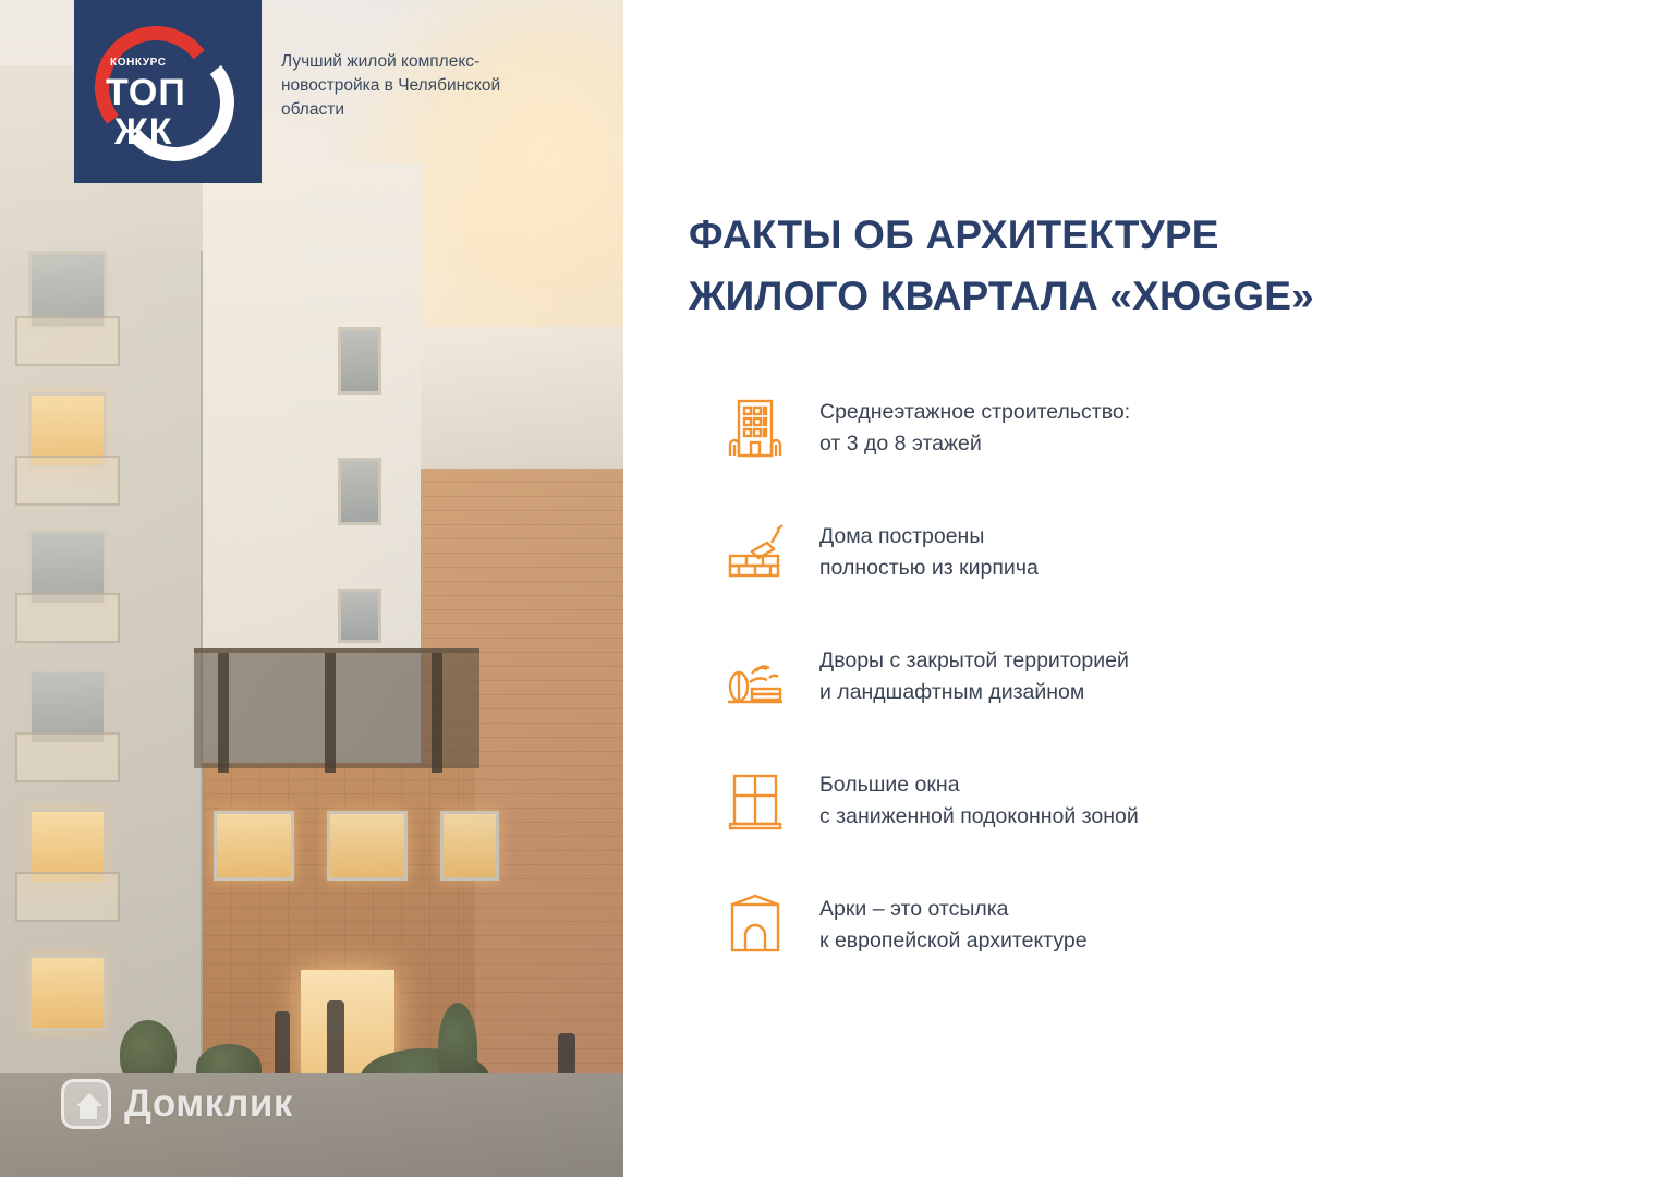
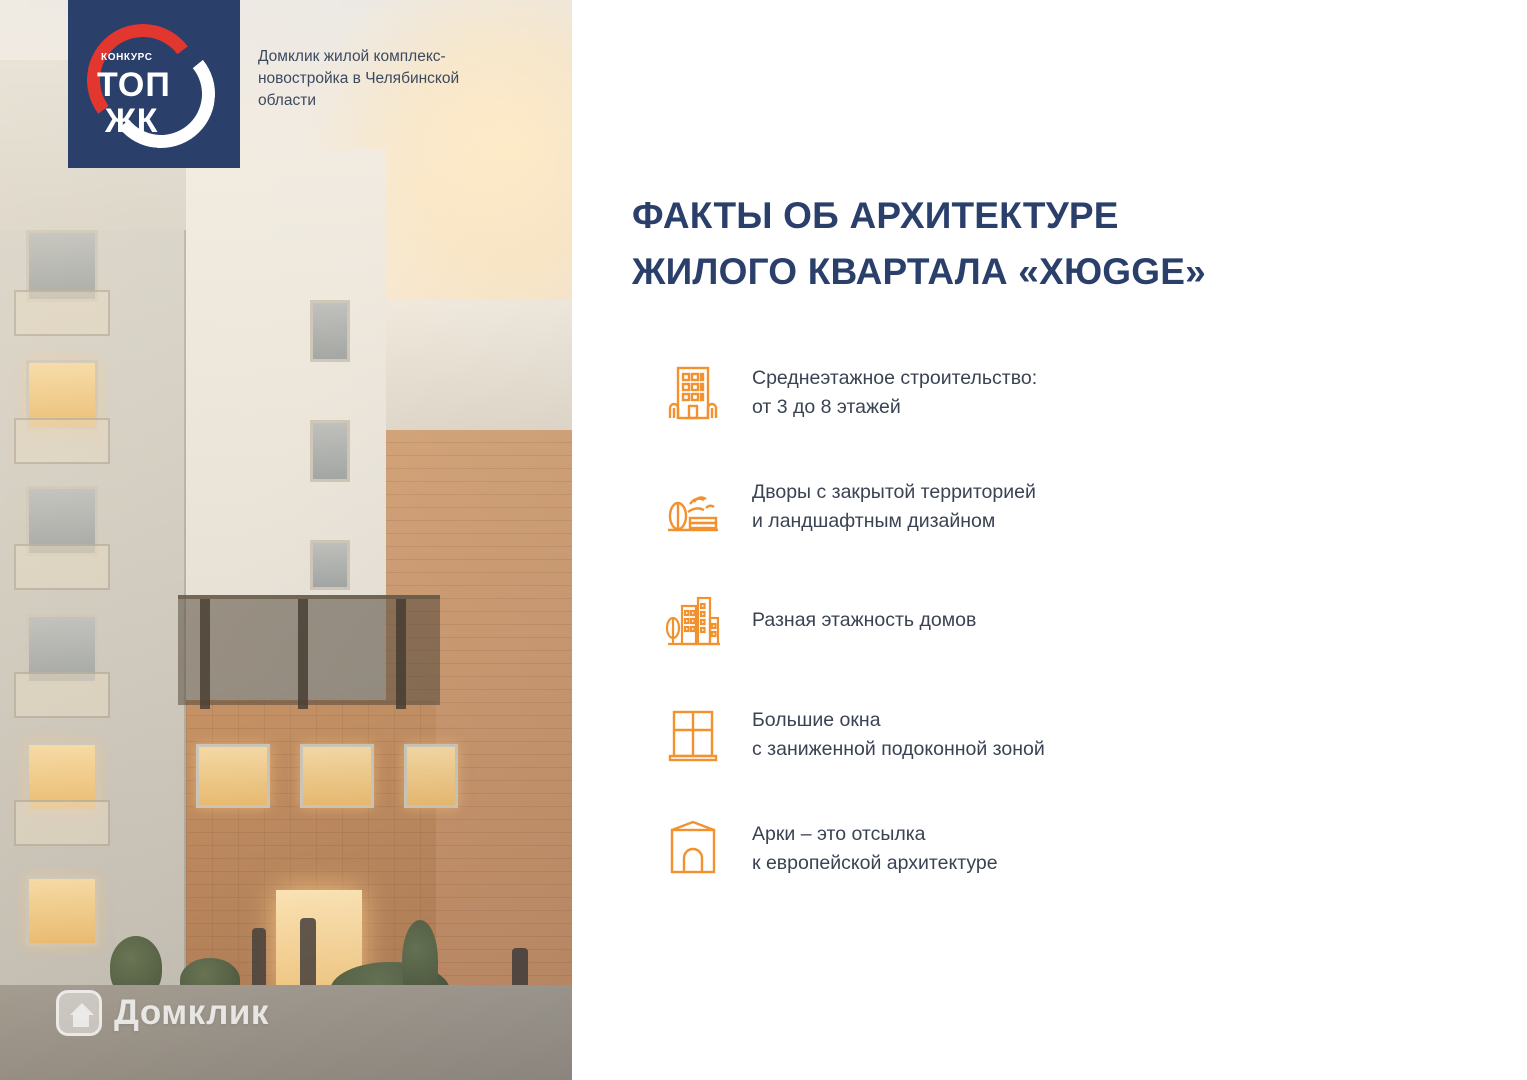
  КОНКУРС
  ТОП
  ЖК
- Лучший жилой комплекс-новостройка в Челябинской области
+ Домклик жилой комплекс-новостройка в Челябинской области
  Домклик
  ФАКТЫ ОБ АРХИТЕКТУРЕ
  ЖИЛОГО КВАРТАЛА «ХЮGGE»
  Среднеэтажное строительство:
  от 3 до 8 этажей
- Дома построены
- полностью из кирпича
  Дворы с закрытой территорией
  и ландшафтным дизайном
+ Разная этажность домов
  Большие окна
  с заниженной подоконной зоной
  Арки – это отсылка
  к европейской архитектуре
